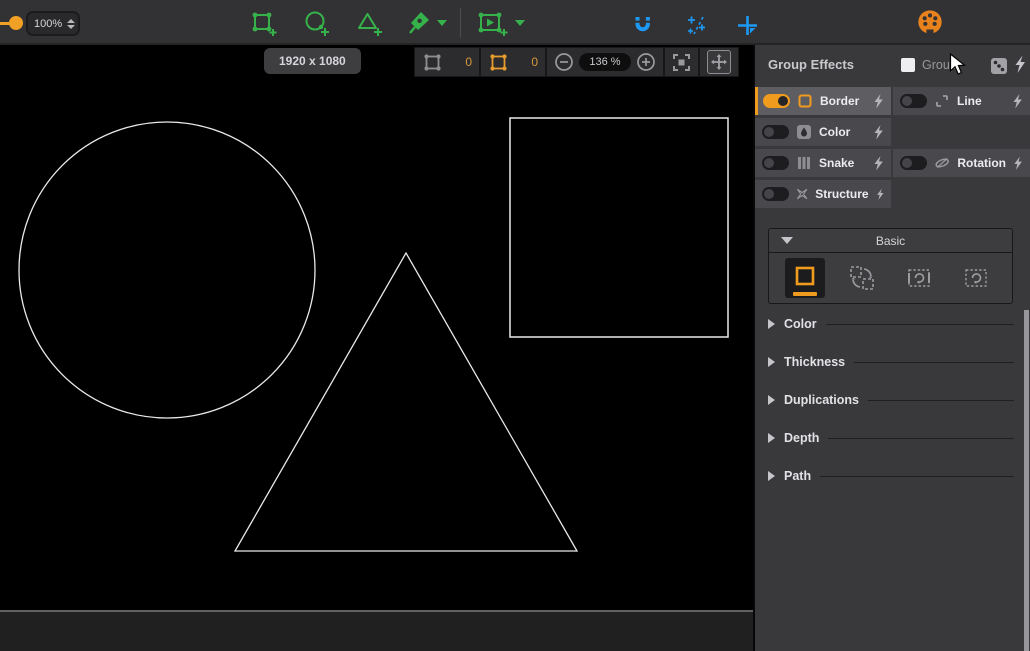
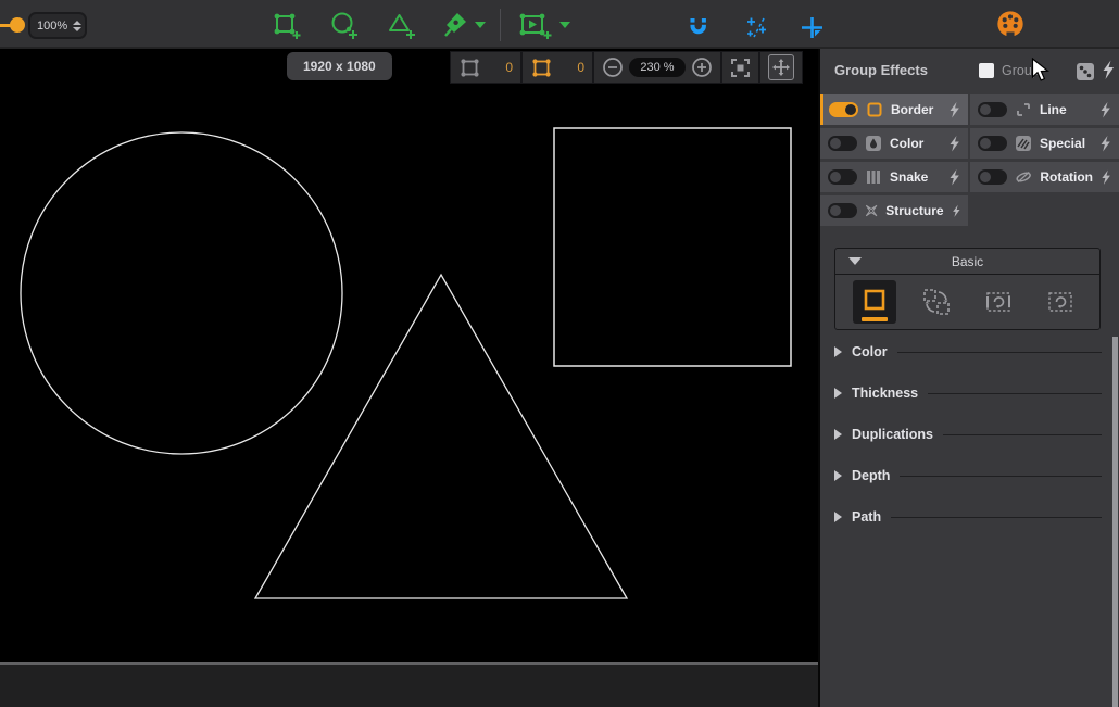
  100%
  1920 x 1080
  0
  0
- 136 %
+ 230 %
  Group Effects
  Grou
  Border
  Line
  Color
+ Special
  Snake
  Rotation
  Structure
  Basic
  Color
  Thickness
  Duplications
  Depth
  Path
